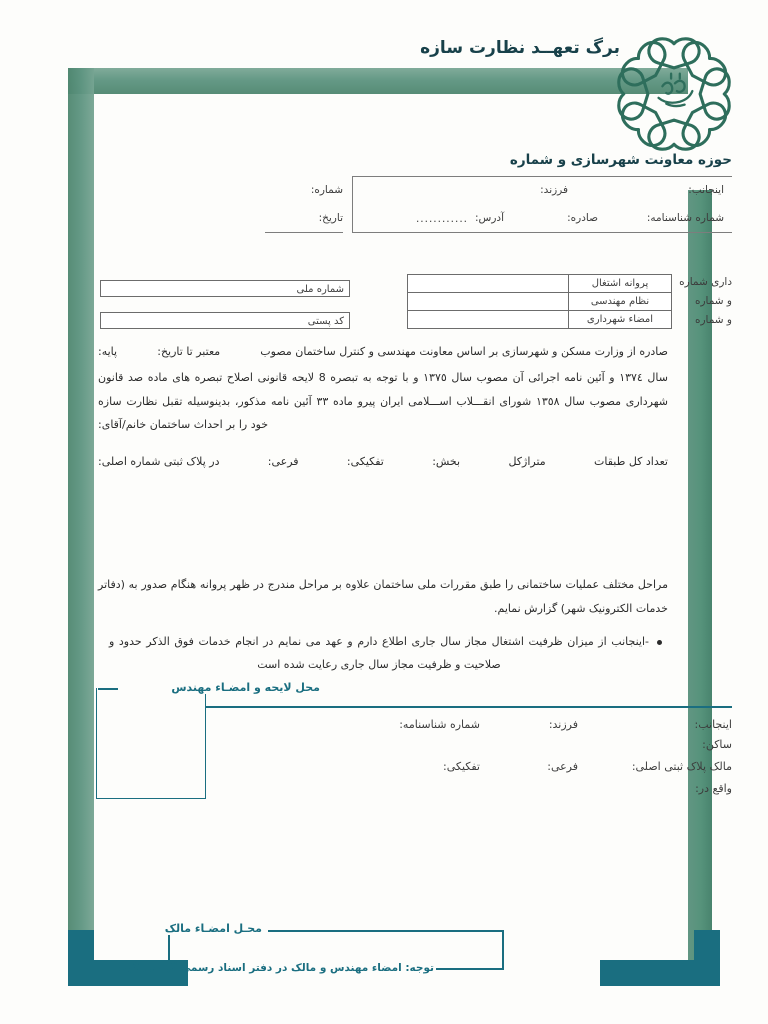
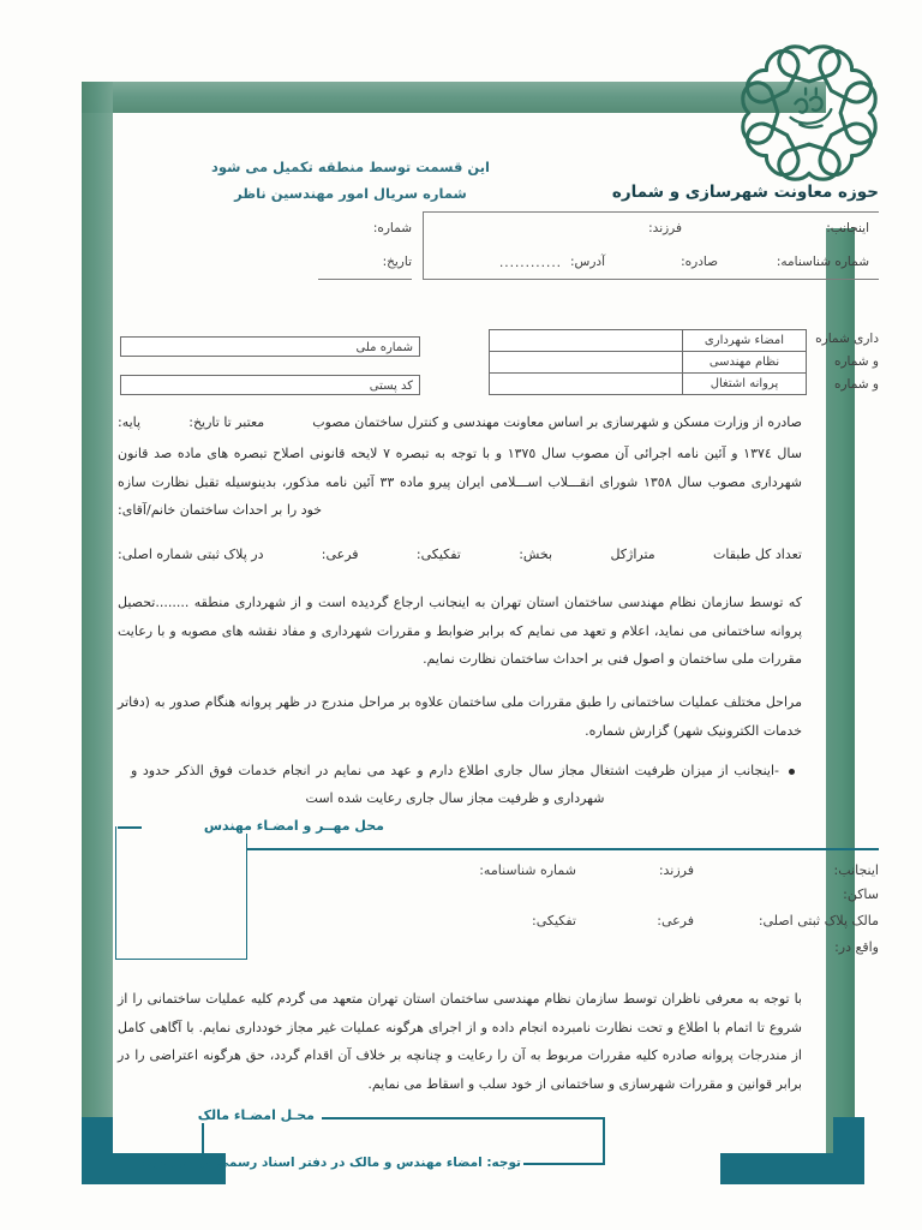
- برگ تعهــد نظارت سازه
  حوزه معاونت شهرسازی و شماره
+ این قسمت توسط منطقه تکمیل می شود
+ شماره سریال امور مهندسین ناظر
  اینجانب:
  فرزند:
  شماره شناسنامه:
  صادره:
  آدرس:
  ............
  شماره:
  تاریخ:
  داری شماره
  و شماره
  و شماره
- پروانه اشتغال
+ امضاء شهرداری
  نظام مهندسی
- امضاء شهرداری
+ پروانه اشتغال
  شماره ملی
  کد پستی
  صادره از وزارت مسکن و شهرسازی بر اساس معاونت مهندسی و کنترل ساختمان مصوب
  معتبر تا تاریخ:
  پایه:
- سال ١٣٧٤ و آئین نامه اجرائی آن مصوب سال ١٣٧٥ و با توجه به تبصره 8 لایحه قانونی اصلاح تبصره های ماده صد قانون شهرداری مصوب سال ١٣٥٨ شورای انقـــلاب اســـلامی ایران پیرو ماده ٣٣ آئین نامه مذکور، بدینوسیله تقبل نظارت سازه خود را بر احداث ساختمان خانم/آقای:
+ سال ١٣٧٤ و آئین نامه اجرائی آن مصوب سال ١٣٧٥ و با توجه به تبصره ٧ لایحه قانونی اصلاح تبصره های ماده صد قانون شهرداری مصوب سال ١٣٥٨ شورای انقـــلاب اســـلامی ایران پیرو ماده ٣٣ آئین نامه مذکور، بدینوسیله تقبل نظارت سازه خود را بر احداث ساختمان خانم/آقای:
  تعداد کل طبقات
  متراژکل
  بخش:
  تفکیکی:
  فرعی:
  در پلاک ثبتی شماره اصلی:
+ که توسط سازمان نظام مهندسی ساختمان استان تهران به اینجانب ارجاع گردیده است و از شهرداری منطقه ........تحصیل پروانه ساختمانی می نماید، اعلام و تعهد می نمایم که برابر ضوابط و مقررات شهرداری و مفاد نقشه های مصوبه و با رعایت مقررات ملی ساختمان و اصول فنی بر احداث ساختمان نظارت نمایم.
- مراحل مختلف عملیات ساختمانی را طبق مقررات ملی ساختمان علاوه بر مراحل مندرج در ظهر پروانه هنگام صدور به (دفاتر خدمات الکترونیک شهر) گزارش نمایم.
+ مراحل مختلف عملیات ساختمانی را طبق مقررات ملی ساختمان علاوه بر مراحل مندرج در ظهر پروانه هنگام صدور به (دفاتر خدمات الکترونیک شهر) گزارش شماره.
- -اینجانب از میزان ظرفیت اشتغال مجاز سال جاری اطلاع دارم و عهد می نمایم در انجام خدمات فوق الذکر حدود و صلاحیت و ظرفیت مجاز سال جاری رعایت شده است
+ -اینجانب از میزان ظرفیت اشتغال مجاز سال جاری اطلاع دارم و عهد می نمایم در انجام خدمات فوق الذکر حدود و شهرداری و ظرفیت مجاز سال جاری رعایت شده است
- محل لایحه و امضـاء مهندس
+ محل مهــر و امضـاء مهندس
  اینجانب:
  فرزند:
  شماره شناسنامه:
  ساکن:
  مالک پلاک ثبتی اصلی:
  فرعی:
  تفکیکی:
  واقع در:
+ با توجه به معرفی ناظران توسط سازمان نظام مهندسی ساختمان استان تهران متعهد می گردم کلیه عملیات ساختمانی را از شروع تا اتمام با اطلاع و تحت نظارت نامبرده انجام داده و از اجرای هرگونه عملیات غیر مجاز خودداری نمایم. با آگاهی کامل از مندرجات پروانه صادره کلیه مقررات مربوط به آن را رعایت و چنانچه بر خلاف آن اقدام گردد، حق هرگونه اعتراضی را در برابر قوانین و مقررات شهرسازی و ساختمانی از خود سلب و اسقاط می نمایم.
  محـل امضـاء مالک
  توجه: امضاء مهندس و مالک در دفتر اسناد رسمی
